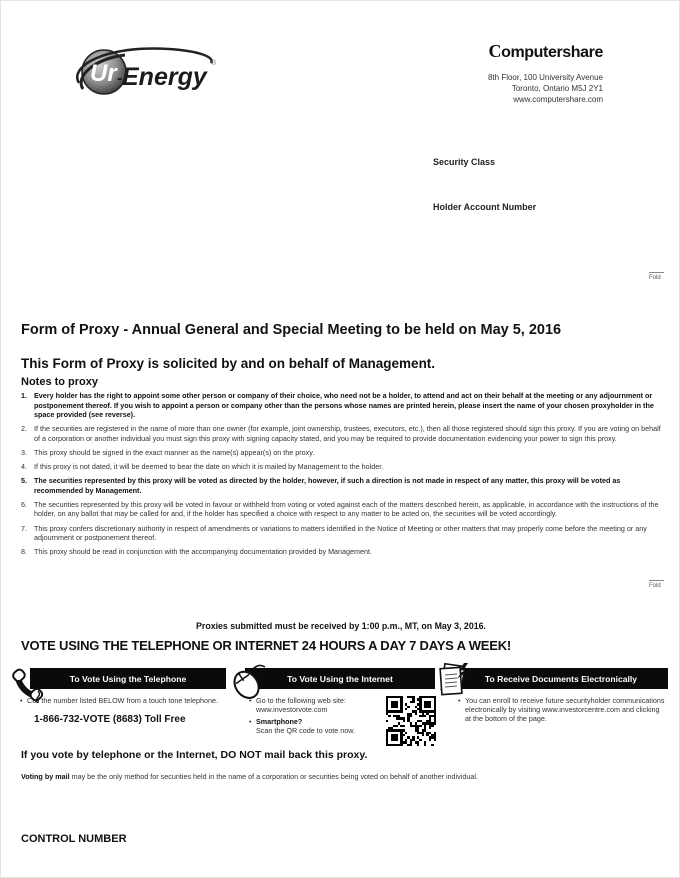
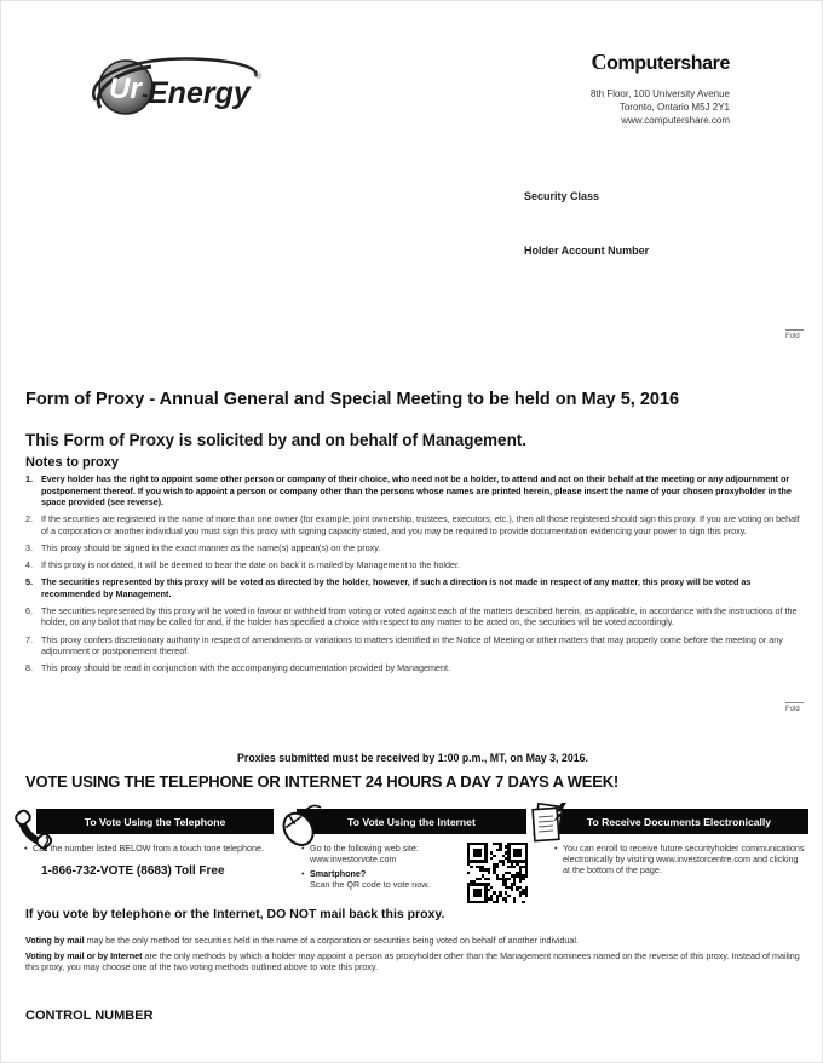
  Ur
  Energy
  -
  Computershare
  8th Floor, 100 University Avenue
  Toronto, Ontario M5J 2Y1
  www.computershare.com
  Security Class
  Holder Account Number
  Form of Proxy - Annual General and Special Meeting to be held on May 5, 2016
  This Form of Proxy is solicited by and on behalf of Management.
  Notes to proxy
  1.
  Every holder has the right to appoint some other person or company of their choice, who need not be a holder, to attend and act on their behalf at the meeting or any adjournment or postponement thereof. If you wish to appoint a person or company other than the persons whose names are printed herein, please insert the name of your chosen proxyholder in the space provided (see reverse).
  2.
  If the securities are registered in the name of more than one owner (for example, joint ownership, trustees, executors, etc.), then all those registered should sign this proxy. If you are voting on behalf of a corporation or another individual you must sign this proxy with signing capacity stated, and you may be required to provide documentation evidencing your power to sign this proxy.
  3.
  This proxy should be signed in the exact manner as the name(s) appear(s) on the proxy.
  4.
- If this proxy is not dated, it will be deemed to bear the date on which it is mailed by Management to the holder.
+ If this proxy is not dated, it will be deemed to bear the date on back it is mailed by Management to the holder.
  5.
  The securities represented by this proxy will be voted as directed by the holder, however, if such a direction is not made in respect of any matter, this proxy will be voted as recommended by Management.
  6.
  The securities represented by this proxy will be voted in favour or withheld from voting or voted against each of the matters described herein, as applicable, in accordance with the instructions of the holder, on any ballot that may be called for and, if the holder has specified a choice with respect to any matter to be acted on, the securities will be voted accordingly.
  7.
  This proxy confers discretionary authority in respect of amendments or variations to matters identified in the Notice of Meeting or other matters that may properly come before the meeting or any adjournment or postponement thereof.
  8.
  This proxy should be read in conjunction with the accompanying documentation provided by Management.
  Proxies submitted must be received by 1:00 p.m., MT, on May 3, 2016.
  VOTE USING THE TELEPHONE OR INTERNET 24 HOURS A DAY 7 DAYS A WEEK!
  To Vote Using the Telephone
  C the number listed BELOW from a touch tone telephone.
  1-866-732-VOTE (8683) Toll Free
  To Vote Using the Internet
  Go to the following web site:
  www.investorvote.com
  Smartphone?
  Scan the QR code to vote now.
  To Receive Documents Electronically
  You can enroll to receive future securityholder communications electronically by visiting www.investorcentre.com and clicking at the bottom of the page.
  If you vote by telephone or the Internet, DO NOT mail back this proxy.
  Voting by mail may be the only method for securities held in the name of a corporation or securities being voted on behalf of another individual.
+ Voting by mail or by Internet are the only methods by which a holder may appoint a person as proxyholder other than the Management nominees named on the reverse of this proxy. Instead of mailing this proxy, you may choose one of the two voting methods outlined above to vote this proxy.
  CONTROL NUMBER
